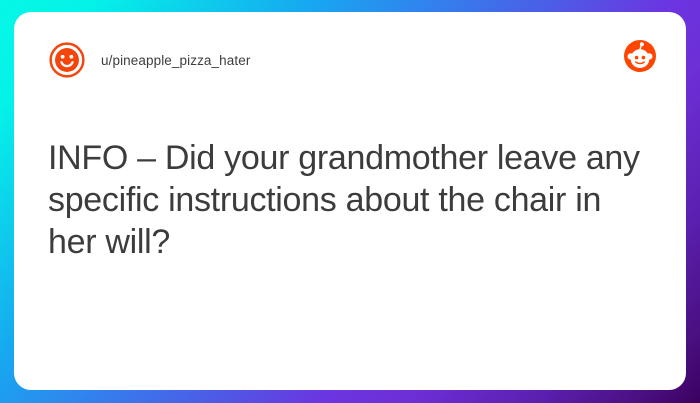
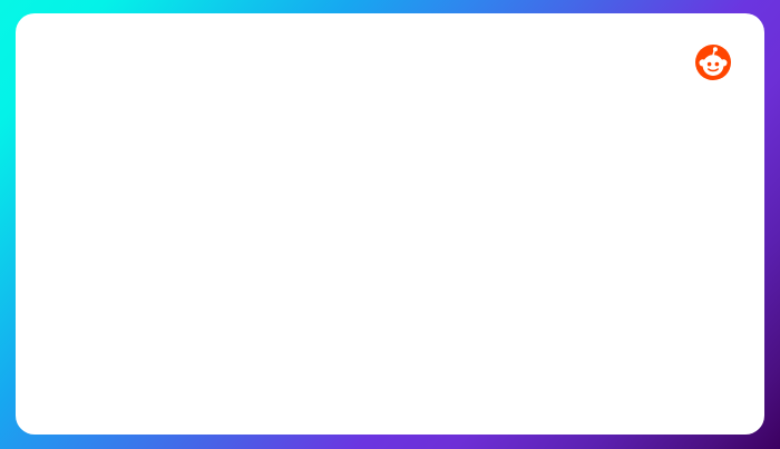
- u/pineapple_pizza_hater
- INFO – Did your grandmother leave any specific instructions about the chair in her will?
